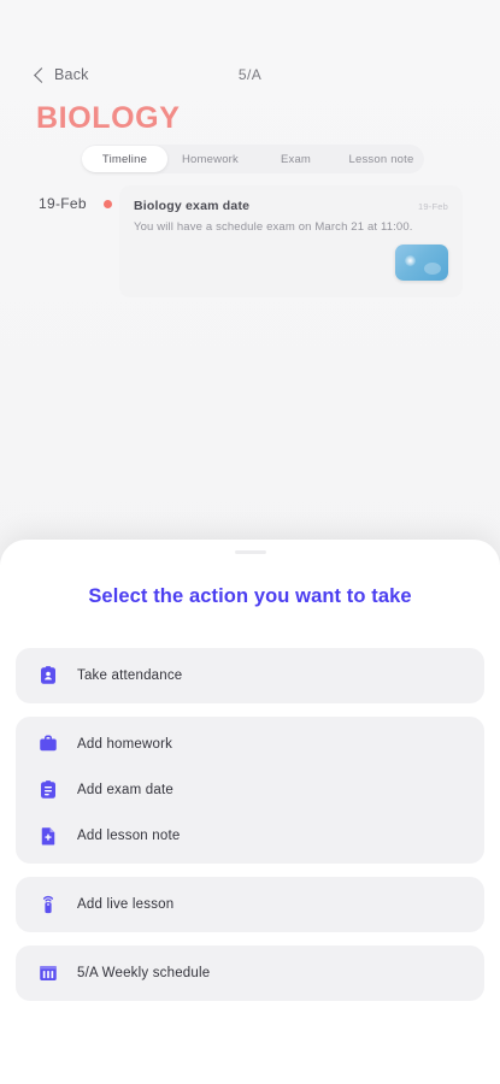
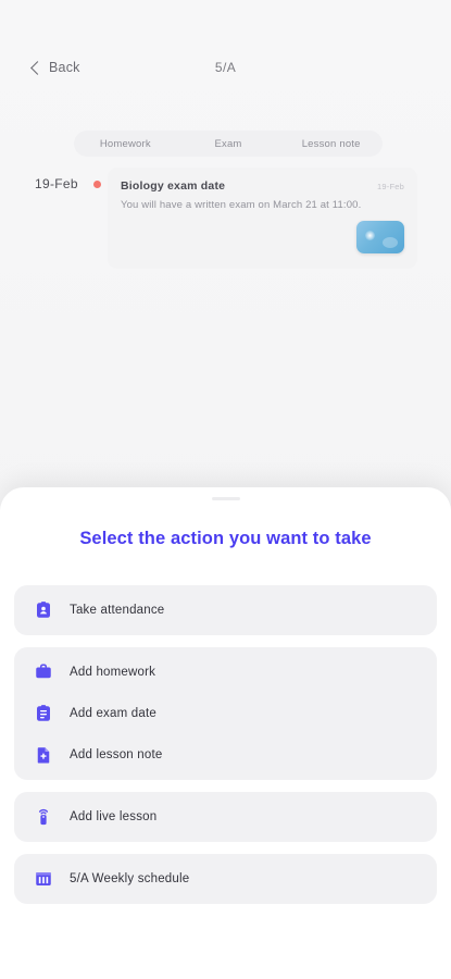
  Back
  5/A
- BIOLOGY
- Timeline
  Homework
  Exam
  Lesson note
  19-Feb
  Biology exam date
  19-Feb
- You will have a schedule exam on March 21 at 11:00.
+ You will have a written exam on March 21 at 11:00.
  Select the action you want to take
  Take attendance
  Add homework
  Add exam date
  Add lesson note
  Add live lesson
  5/A Weekly schedule
